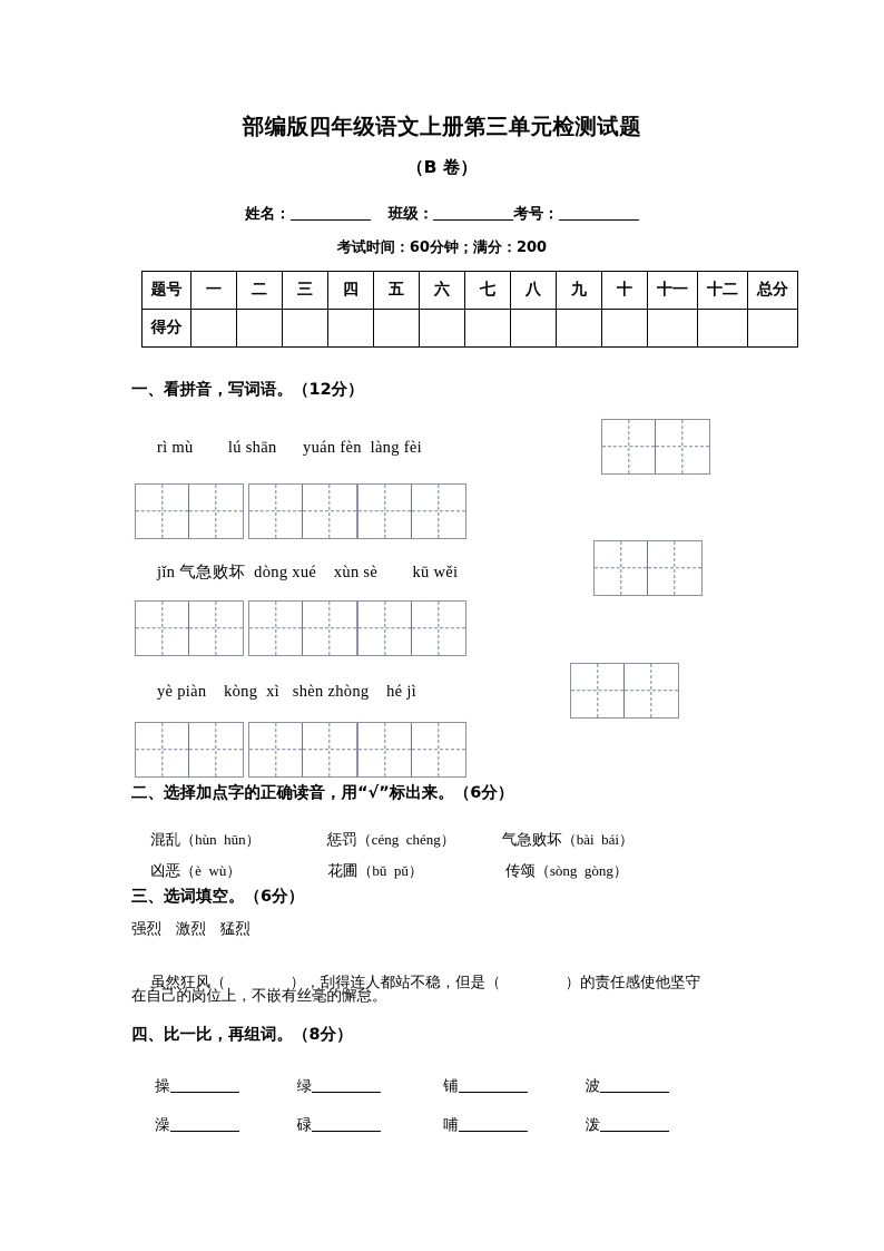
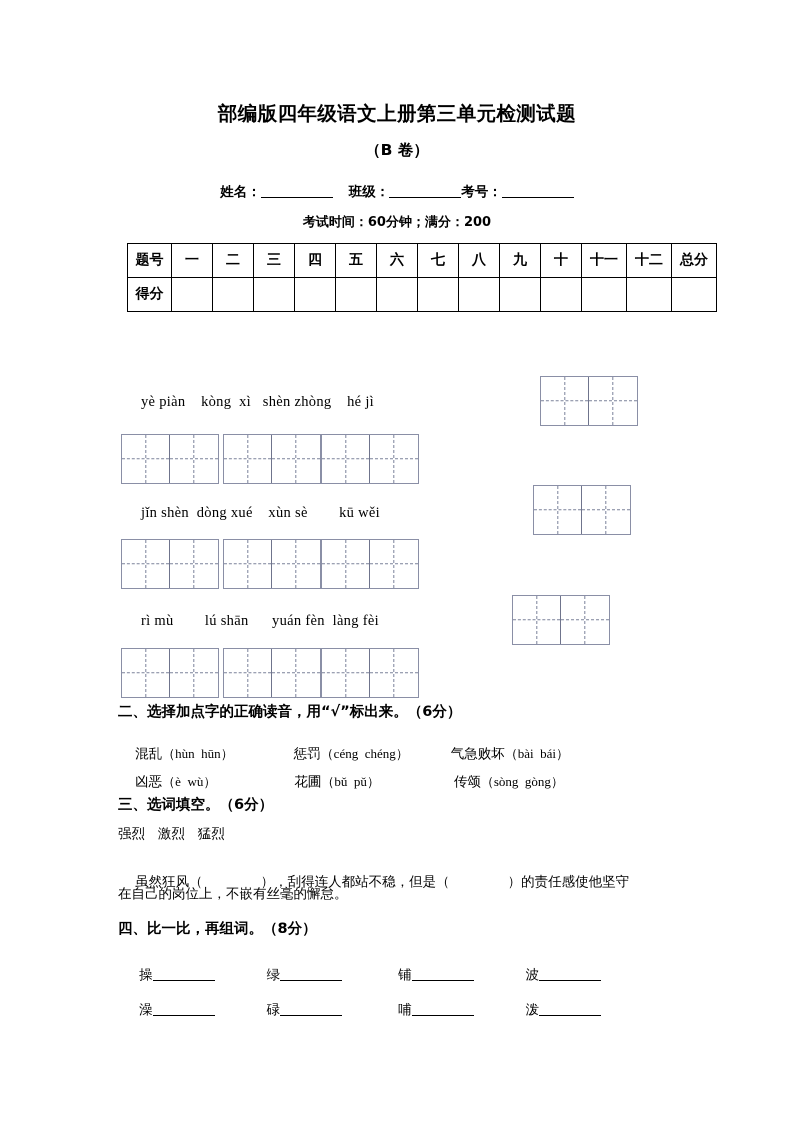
  部编版四年级语文上册第三单元检测试题
  （B 卷）
  姓名： 班级： 考号：
  考试时间：60分钟；满分：200
  题号	一	二	三	四	五	六	七	八	九	十	十一	十二	总分
  得分
- 一、看拼音，写词语。（12分）
- rì mù lú shān yuán fèn làng fèi
+ yè piàn kòng xì shèn zhòng hé jì
- jǐn 气急败坏 dòng xué xùn sè kū wěi
+ jǐn shèn dòng xué xùn sè kū wěi
- yè piàn kòng xì shèn zhòng hé jì
+ rì mù lú shān yuán fèn làng fèi
  二、选择加点字的正确读音，用“√”标出来。（6分）
  混乱（hùn hūn） 惩罚（céng chéng） 气急败坏（bài bái）
  凶恶（è wù） 花圃（bǔ pǔ） 传颂（sòng gòng）
  三、选词填空。（6分）
  强烈 激烈 猛烈
  虽然狂风（ ），刮得连人都站不稳，但是（ ）的责任感使他坚守
  在自己的岗位上，不嵌有丝毫的懈怠。
  四、比一比，再组词。（8分）
  操 绿 铺 波
  澡 碌 哺 泼
